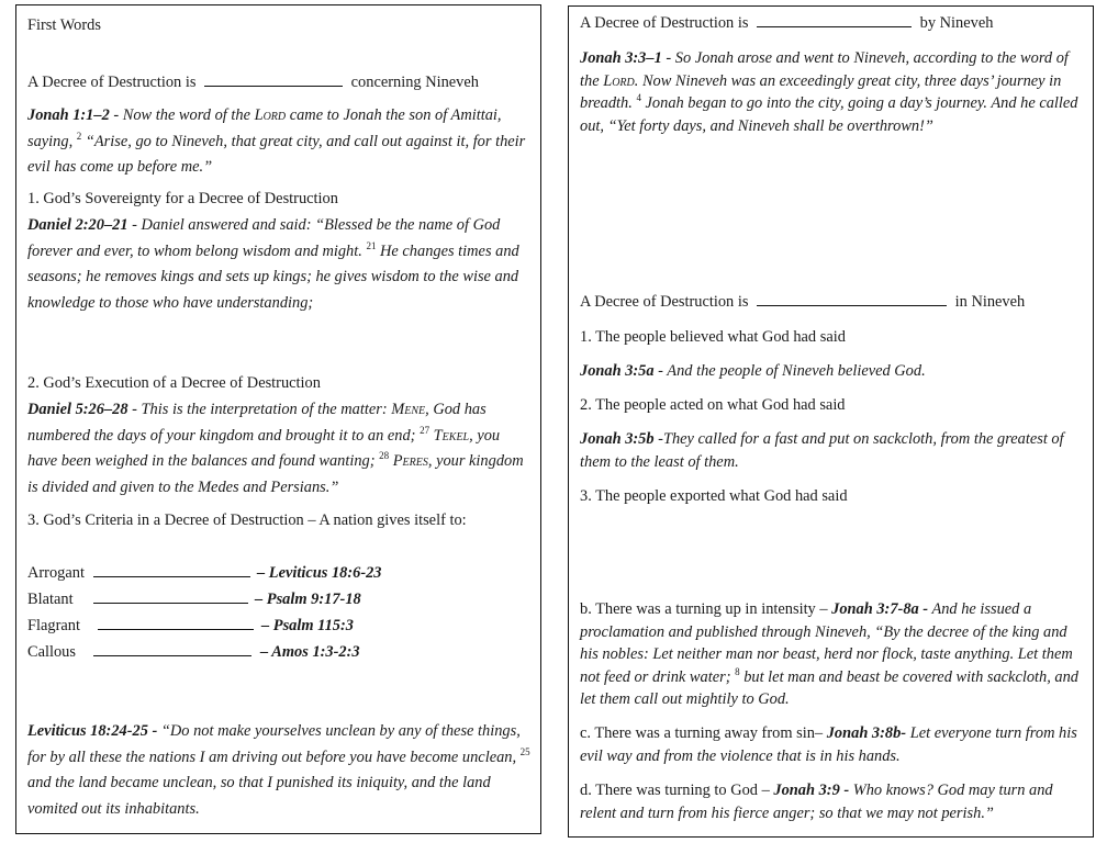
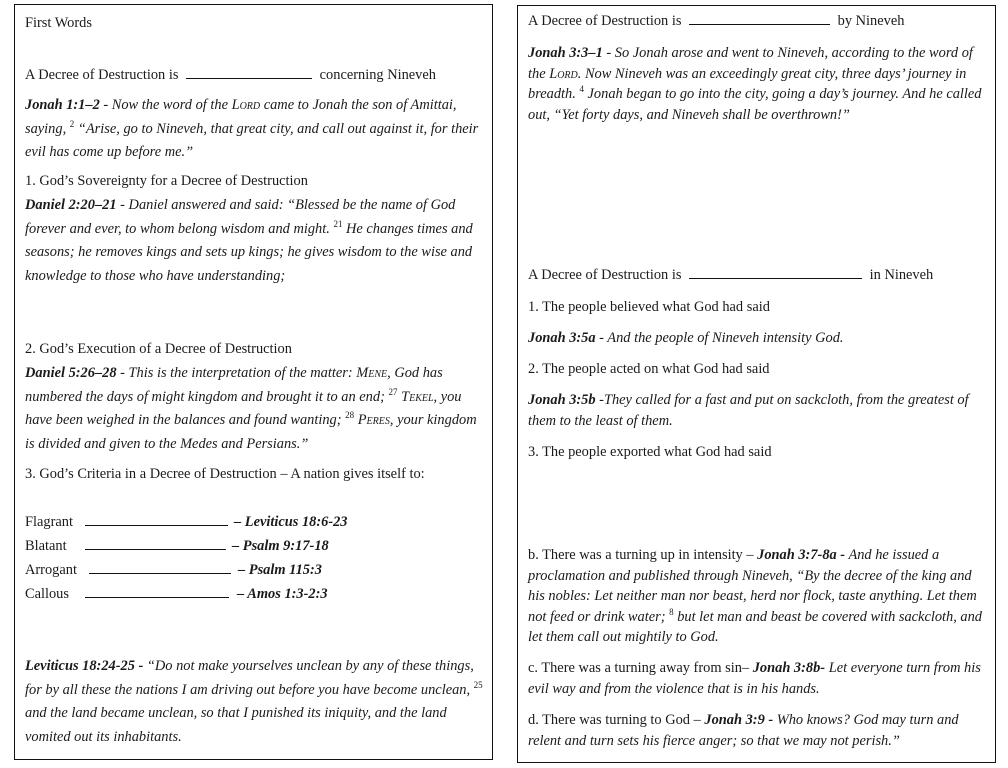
  First Words
  A Decree of Destruction is concerning Nineveh
  Jonah 1:1–2 - Now the word of the Lord came to Jonah the son of Amittai, saying, 2 “Arise, go to Nineveh, that great city, and call out against it, for their evil has come up before me.”
  1. God’s Sovereignty for a Decree of Destruction
  Daniel 2:20–21 - Daniel answered and said: “Blessed be the name of God forever and ever, to whom belong wisdom and might. 21 He changes times and seasons; he removes kings and sets up kings; he gives wisdom to the wise and knowledge to those who have understanding;
  2. God’s Execution of a Decree of Destruction
- Daniel 5:26–28 - This is the interpretation of the matter: Mene, God has numbered the days of your kingdom and brought it to an end; 27 Tekel, you have been weighed in the balances and found wanting; 28 Peres, your kingdom is divided and given to the Medes and Persians.”
+ Daniel 5:26–28 - This is the interpretation of the matter: Mene, God has numbered the days of might kingdom and brought it to an end; 27 Tekel, you have been weighed in the balances and found wanting; 28 Peres, your kingdom is divided and given to the Medes and Persians.”
  3. God’s Criteria in a Decree of Destruction – A nation gives itself to:
- Arrogant – Leviticus 18:6-23
+ Flagrant – Leviticus 18:6-23
  Blatant – Psalm 9:17-18
- Flagrant – Psalm 115:3
+ Arrogant – Psalm 115:3
  Callous – Amos 1:3-2:3
  Leviticus 18:24-25 - “Do not make yourselves unclean by any of these things, for by all these the nations I am driving out before you have become unclean, 25 and the land became unclean, so that I punished its iniquity, and the land vomited out its inhabitants.
  A Decree of Destruction is by Nineveh
  Jonah 3:3–1 - So Jonah arose and went to Nineveh, according to the word of the Lord. Now Nineveh was an exceedingly great city, three days’ journey in breadth. 4 Jonah began to go into the city, going a day’s journey. And he called out, “Yet forty days, and Nineveh shall be overthrown!”
  A Decree of Destruction is in Nineveh
  1. The people believed what God had said
- Jonah 3:5a - And the people of Nineveh believed God.
+ Jonah 3:5a - And the people of Nineveh intensity God.
  2. The people acted on what God had said
  Jonah 3:5b -They called for a fast and put on sackcloth, from the greatest of them to the least of them.
  3. The people exported what God had said
  b. There was a turning up in intensity – Jonah 3:7-8a - And he issued a proclamation and published through Nineveh, “By the decree of the king and his nobles: Let neither man nor beast, herd nor flock, taste anything. Let them not feed or drink water; 8 but let man and beast be covered with sackcloth, and let them call out mightily to God.
  c. There was a turning away from sin– Jonah 3:8b- Let everyone turn from his evil way and from the violence that is in his hands.
- d. There was turning to God – Jonah 3:9 - Who knows? God may turn and relent and turn from his fierce anger; so that we may not perish.”
+ d. There was turning to God – Jonah 3:9 - Who knows? God may turn and relent and turn sets his fierce anger; so that we may not perish.”
